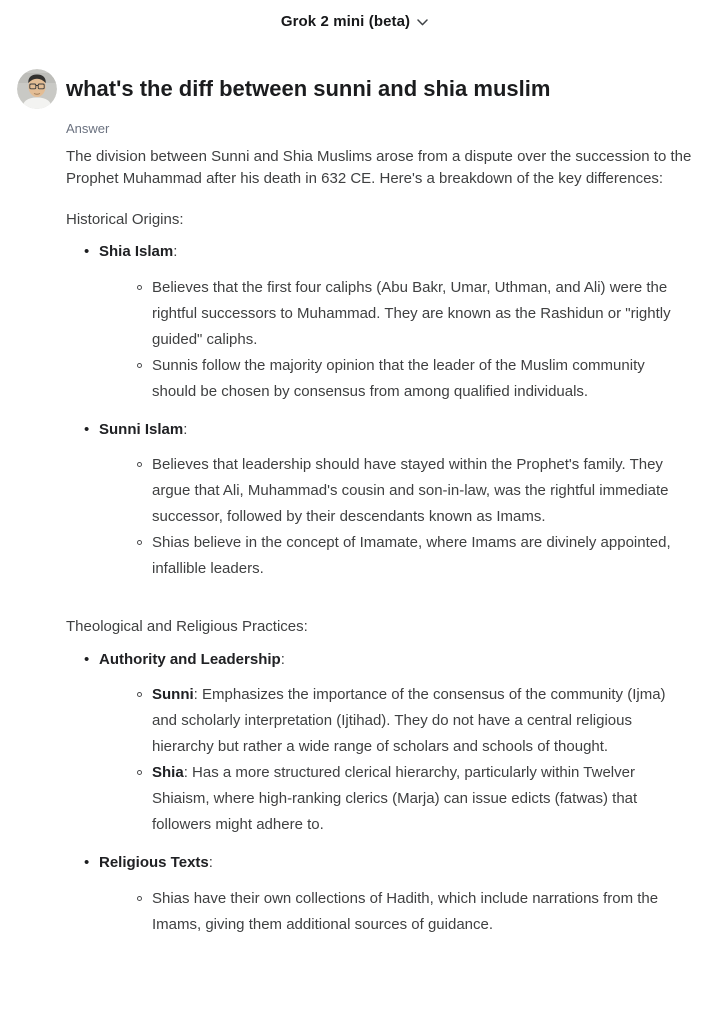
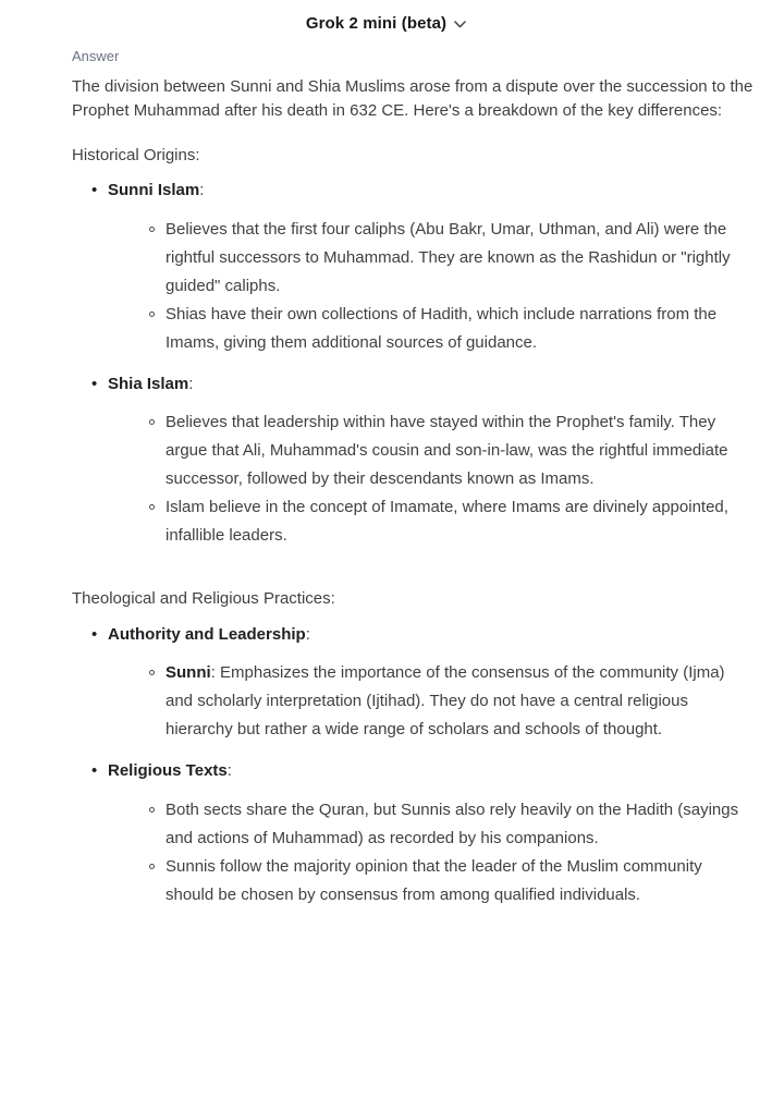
  Grok 2 mini (beta)
- what's the diff between sunni and shia muslim
  Answer
  The division between Sunni and Shia Muslims arose from a dispute over the succession to the Prophet Muhammad after his death in 632 CE. Here's a breakdown of the key differences:
  Historical Origins:
- Shia Islam:
+ Sunni Islam:
  Believes that the first four caliphs (Abu Bakr, Umar, Uthman, and Ali) were the rightful successors to Muhammad. They are known as the Rashidun or "rightly guided" caliphs.
- Sunnis follow the majority opinion that the leader of the Muslim community should be chosen by consensus from among qualified individuals.
+ Shias have their own collections of Hadith, which include narrations from the Imams, giving them additional sources of guidance.
- Sunni Islam:
+ Shia Islam:
- Believes that leadership should have stayed within the Prophet's family. They argue that Ali, Muhammad's cousin and son-in-law, was the rightful immediate successor, followed by their descendants known as Imams.
+ Believes that leadership within have stayed within the Prophet's family. They argue that Ali, Muhammad's cousin and son-in-law, was the rightful immediate successor, followed by their descendants known as Imams.
- Shias believe in the concept of Imamate, where Imams are divinely appointed, infallible leaders.
+ Islam believe in the concept of Imamate, where Imams are divinely appointed, infallible leaders.
  Theological and Religious Practices:
  Authority and Leadership:
  Sunni: Emphasizes the importance of the consensus of the community (Ijma) and scholarly interpretation (Ijtihad). They do not have a central religious hierarchy but rather a wide range of scholars and schools of thought.
- Shia: Has a more structured clerical hierarchy, particularly within Twelver Shiaism, where high-ranking clerics (Marja) can issue edicts (fatwas) that followers might adhere to.
  Religious Texts:
+ Both sects share the Quran, but Sunnis also rely heavily on the Hadith (sayings and actions of Muhammad) as recorded by his companions.
- Shias have their own collections of Hadith, which include narrations from the Imams, giving them additional sources of guidance.
+ Sunnis follow the majority opinion that the leader of the Muslim community should be chosen by consensus from among qualified individuals.
